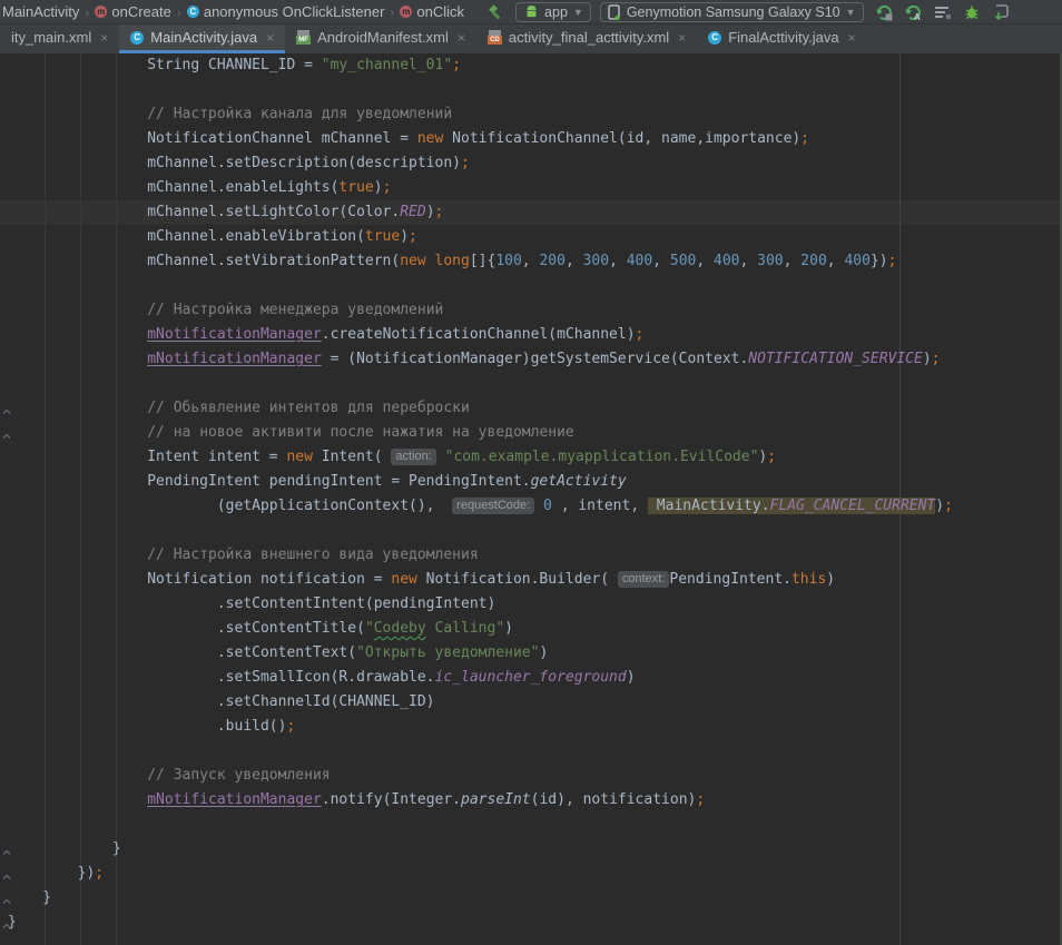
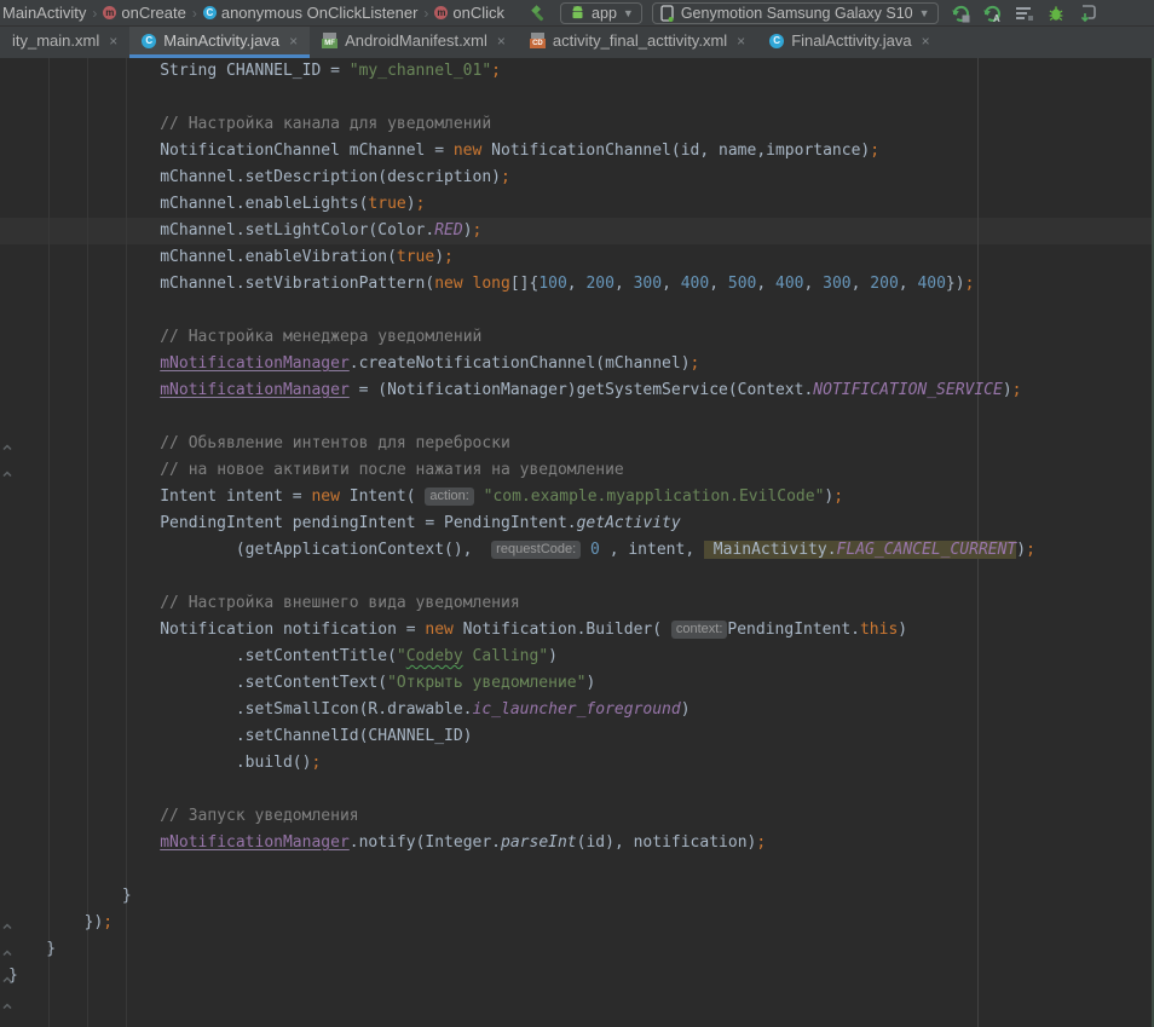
  MainActivity
  ›
  m
  onCreate
  ›
  C
  anonymous OnClickListener
  ›
  m
  onClick
  app
  ▼
  Genymotion Samsung Galaxy S10
  ▼
  A
  ity_main.xml
  ×
  C
  MainActivity.java
  ×
  AndroidManifest.xml
  ×
  activity_final_acttivity.xml
  ×
  C
  FinalActtivity.java
  ×
  String CHANNEL_ID = "my_channel_01";
  // Настройка канала для уведомлений
  NotificationChannel mChannel = new NotificationChannel(id, name,importance);
  mChannel.setDescription(description);
  mChannel.enableLights(true);
  mChannel.setLightColor(Color.RED);
  mChannel.enableVibration(true);
  mChannel.setVibrationPattern(new long[]{100, 200, 300, 400, 500, 400, 300, 200, 400});
  // Настройка менеджера уведомлений
  mNotificationManager.createNotificationChannel(mChannel);
  mNotificationManager = (NotificationManager)getSystemService(Context.NOTIFICATION_SERVICE);
  // Обьявление интентов для переброски
  // на новое активити после нажатия на уведомление
  Intent intent = new Intent( action: "com.example.myapplication.EvilCode");
  PendingIntent pendingIntent = PendingIntent.getActivity
  (getApplicationContext(), requestCode: 0 , intent, MainActivity.FLAG_CANCEL_CURRENT);
  // Настройка внешнего вида уведомления
  Notification notification = new Notification.Builder( context: PendingIntent.this)
- .setContentIntent(pendingIntent)
  .setContentTitle("Codeby Calling")
  .setContentText("Открыть уведомление")
  .setSmallIcon(R.drawable.ic_launcher_foreground)
  .setChannelId(CHANNEL_ID)
  .build();
  // Запуск уведомления
  mNotificationManager.notify(Integer.parseInt(id), notification);
  }
  });
  }
  }
